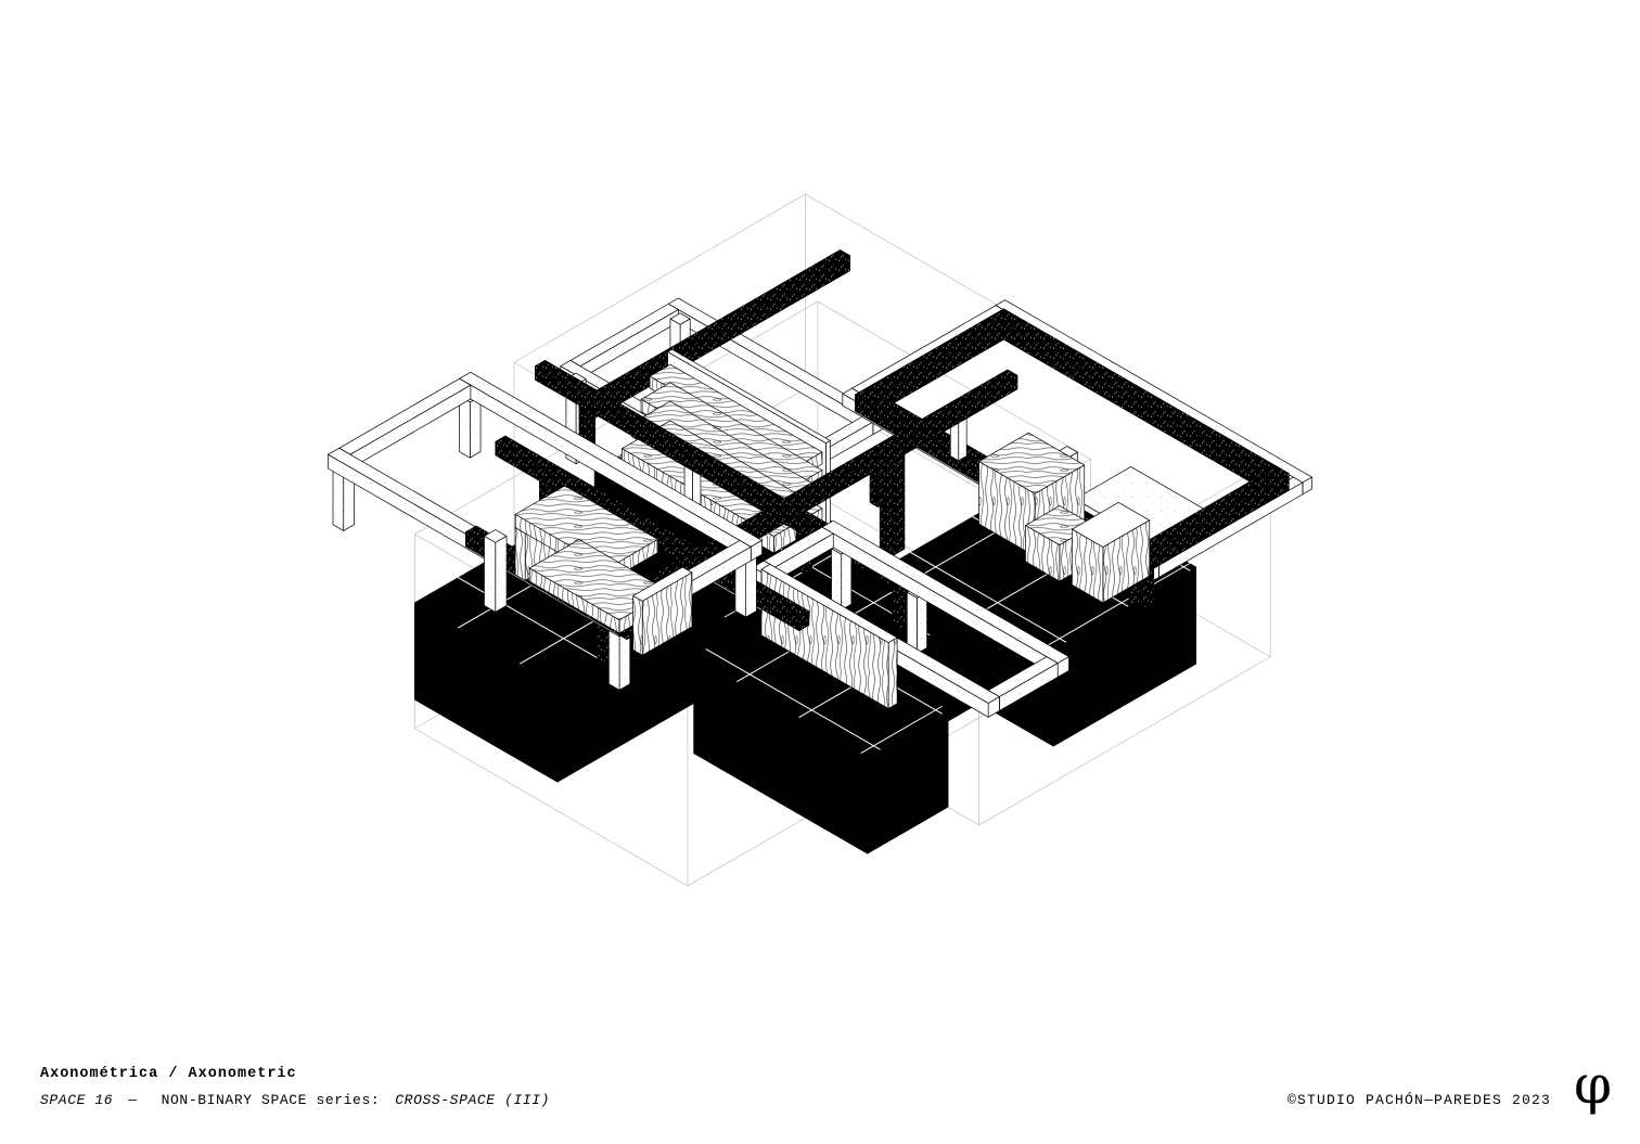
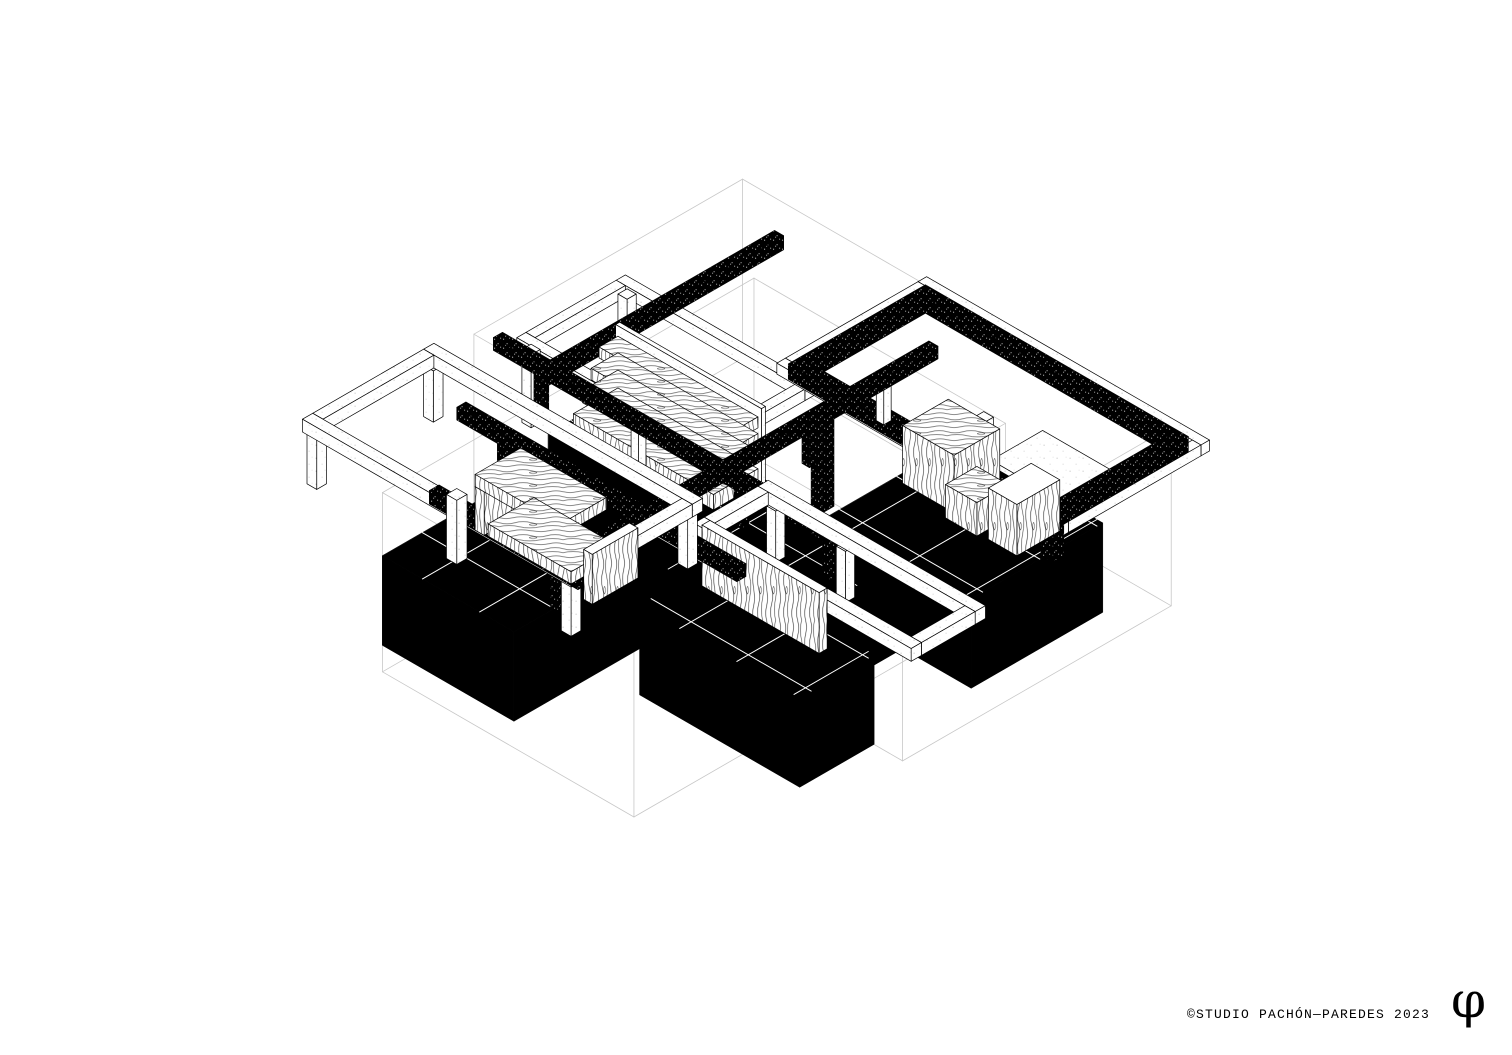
- Axonométrica / Axonometric
- SPACE 16 — NON-BINARY SPACE series: CROSS-SPACE (III)
  ©STUDIO PACHÓN—PAREDES 2023
  φ
